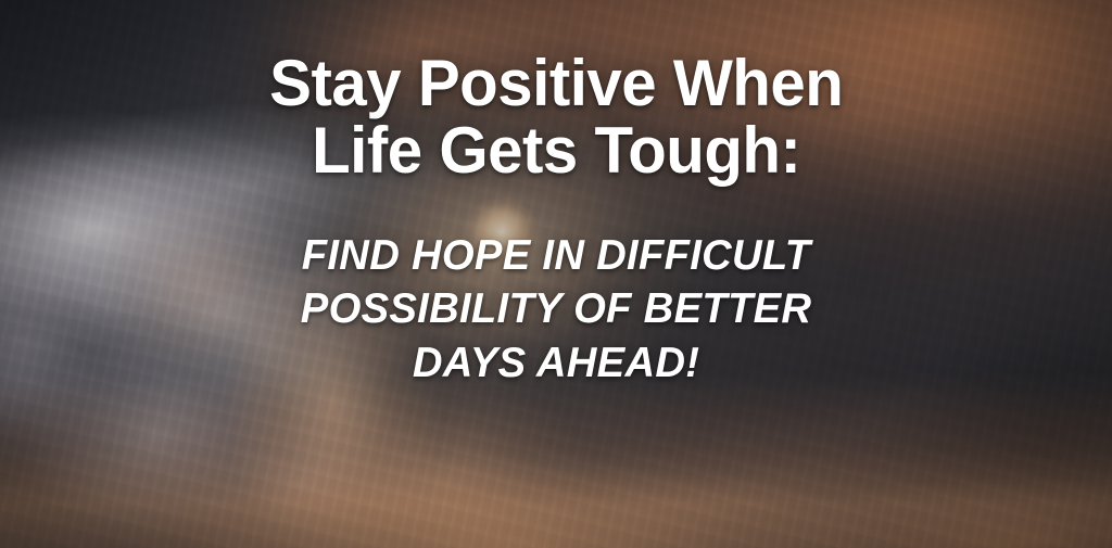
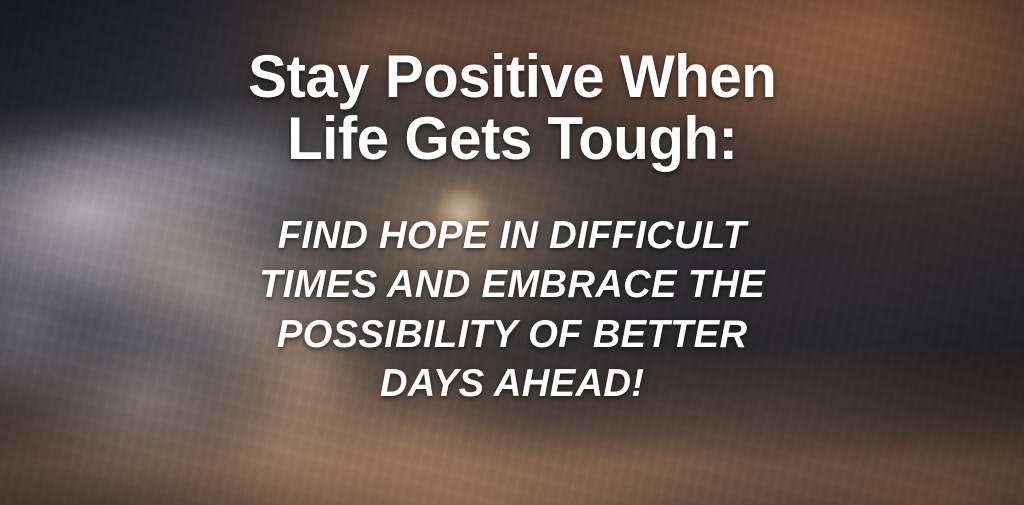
  Stay Positive When
  Life Gets Tough:
  FIND HOPE IN DIFFICULT
+ TIMES AND EMBRACE THE
  POSSIBILITY OF BETTER
  DAYS AHEAD!
